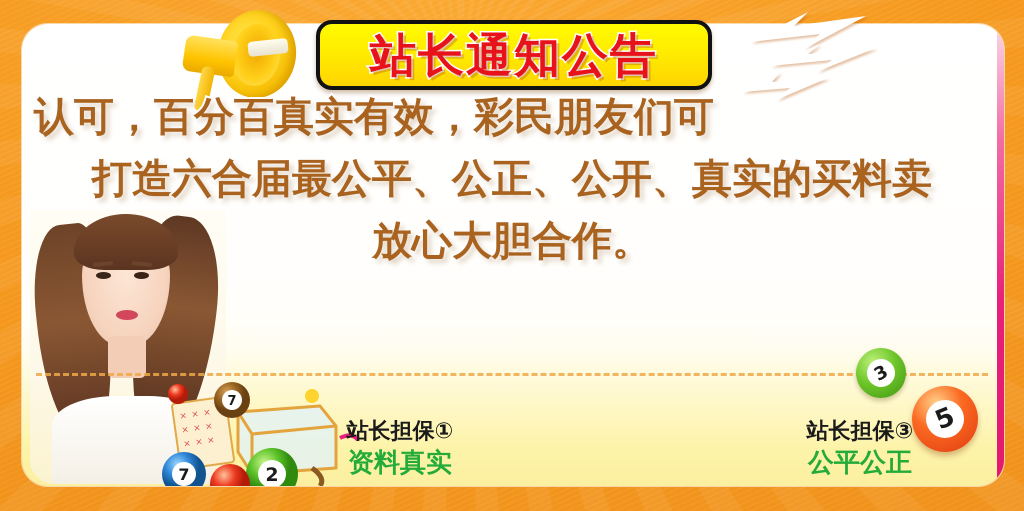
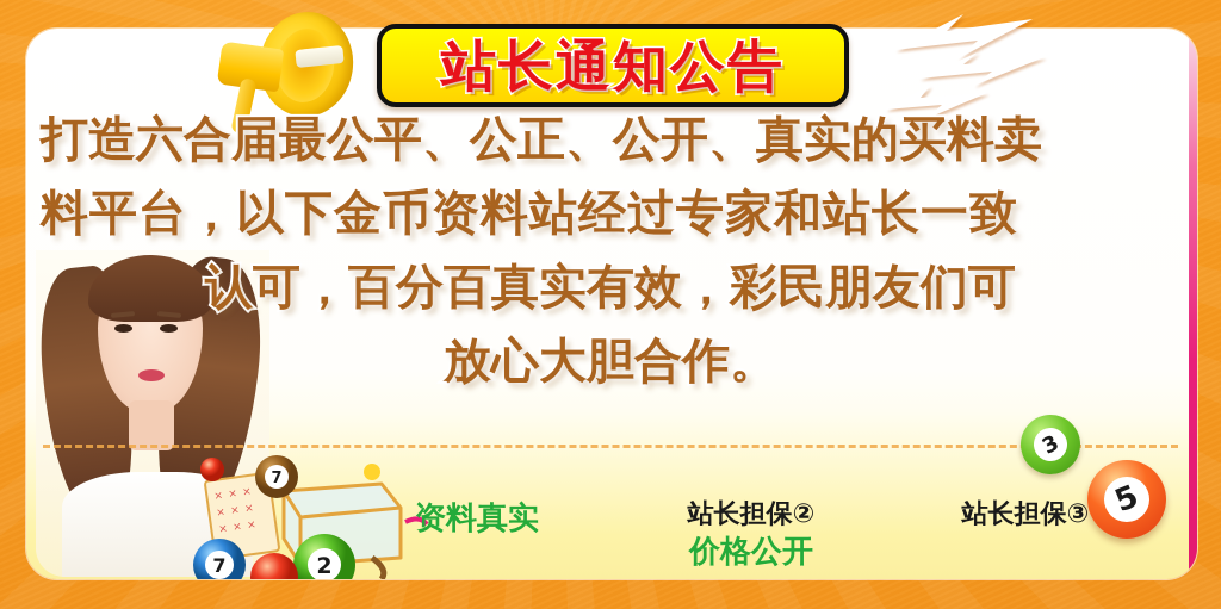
  站长通知公告
- 认可，百分百真实有效，彩民朋友们可
+ 打造六合届最公平、公正、公开、真实的买料卖
+ 料平台，以下金币资料站经过专家和站长一致
- 打造六合届最公平、公正、公开、真实的买料卖
+ 认可，百分百真实有效，彩民朋友们可
  放心大胆合作。
  7
  7
  2
- 站长担保①
  资料真实
+ 站长担保②
+ 价格公开
  站长担保③
- 公平公正
